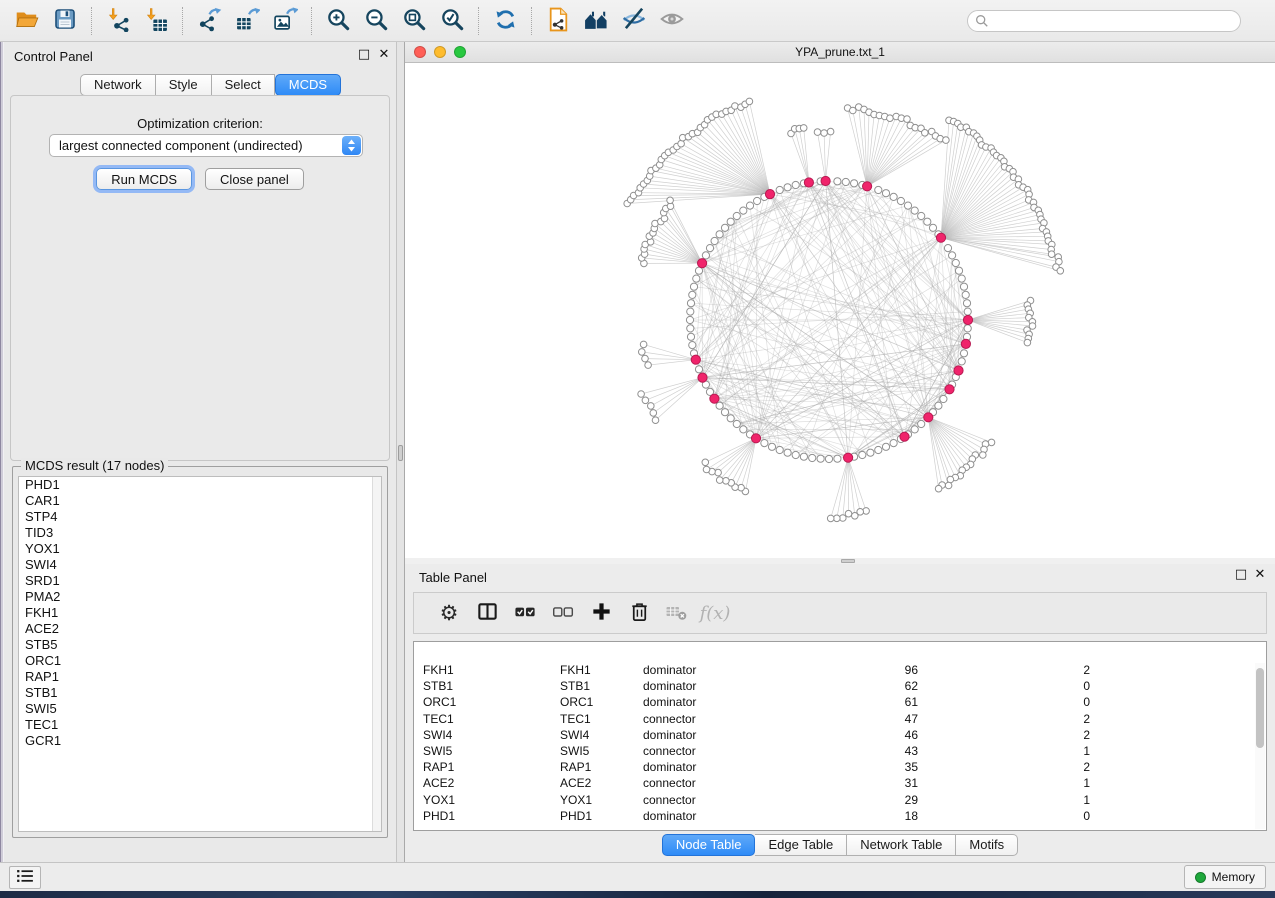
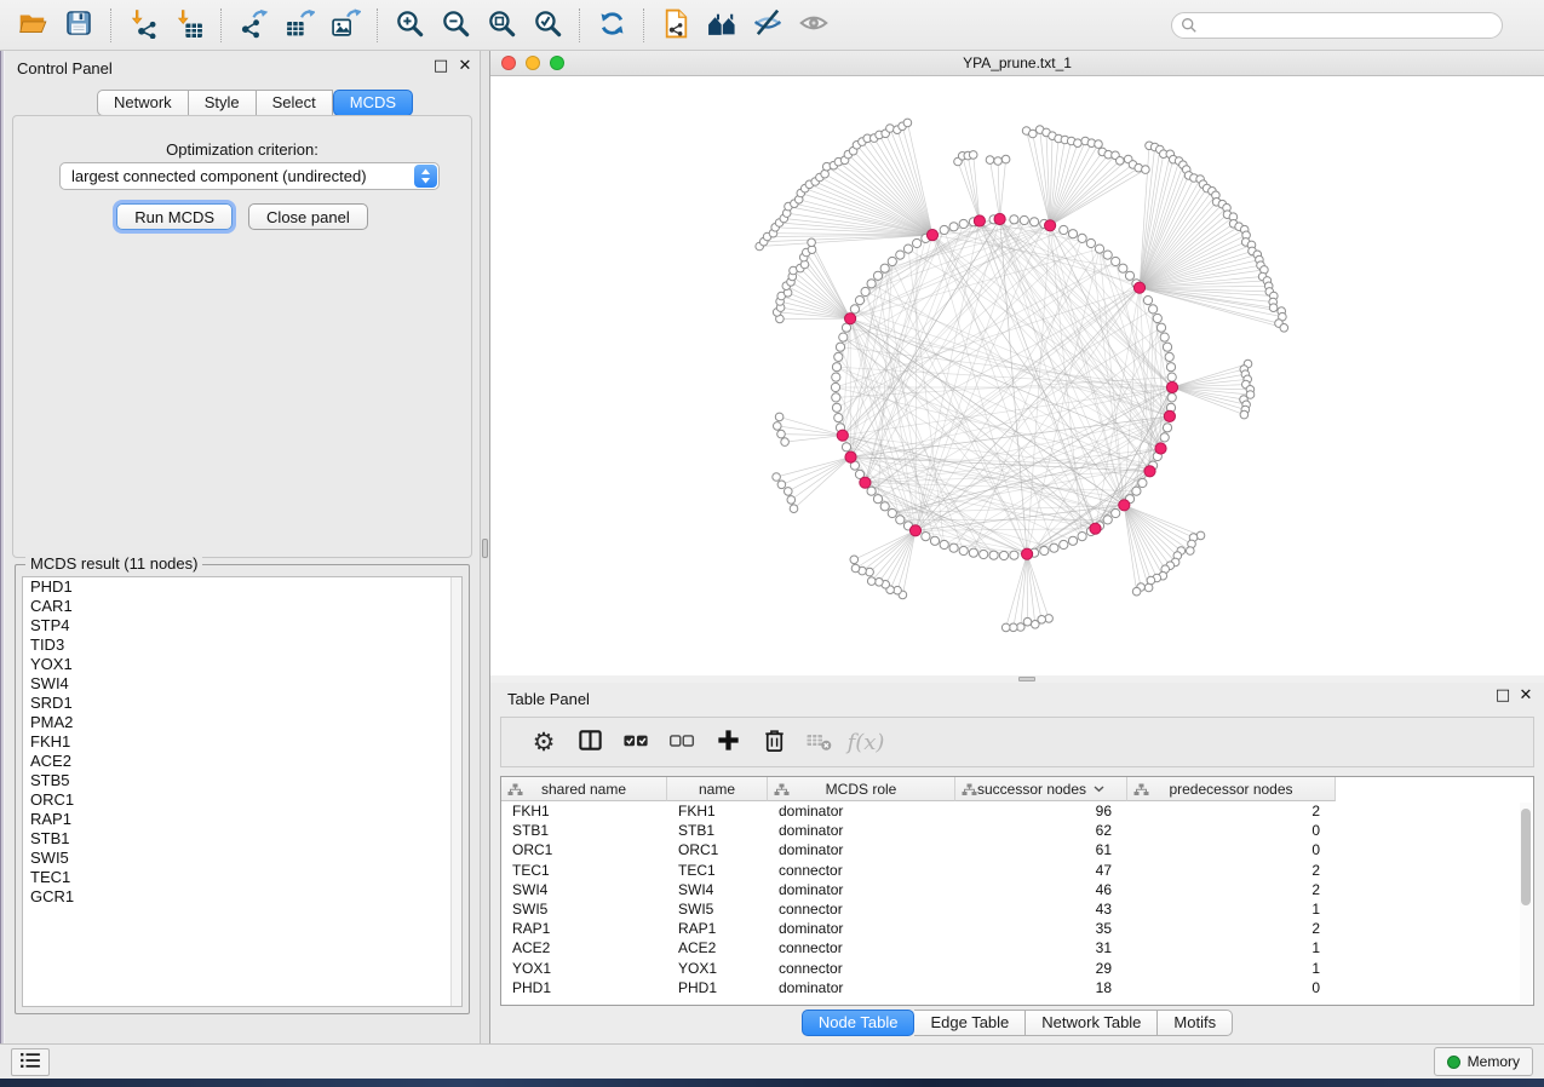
  Control Panel
  □
  ✕
  Network
  Style
  Select
  MCDS
  Optimization criterion:
  largest connected component (undirected)
  Run MCDS
  Close panel
- MCDS result (17 nodes)
+ MCDS result (11 nodes)
  PHD1
  CAR1
  STP4
  TID3
  YOX1
  SWI4
  SRD1
  PMA2
  FKH1
  ACE2
  STB5
  ORC1
  RAP1
  STB1
  SWI5
  TEC1
  GCR1
  YPA_prune.txt_1
  Table Panel
  □
  ✕
  ⚙
  f(x)
+ shared name
+ name
+ MCDS role
+ successor nodes
+ predecessor nodes
  FKH1
  FKH1
  dominator
  96
  2
  STB1
  STB1
  dominator
  62
  0
  ORC1
  ORC1
  dominator
  61
  0
  TEC1
  TEC1
  connector
  47
  2
  SWI4
  SWI4
  dominator
  46
  2
  SWI5
  SWI5
  connector
  43
  1
  RAP1
  RAP1
  dominator
  35
  2
  ACE2
  ACE2
  connector
  31
  1
  YOX1
  YOX1
  connector
  29
  1
  PHD1
  PHD1
  dominator
  18
  0
  Node Table
  Edge Table
  Network Table
  Motifs
  Memory
